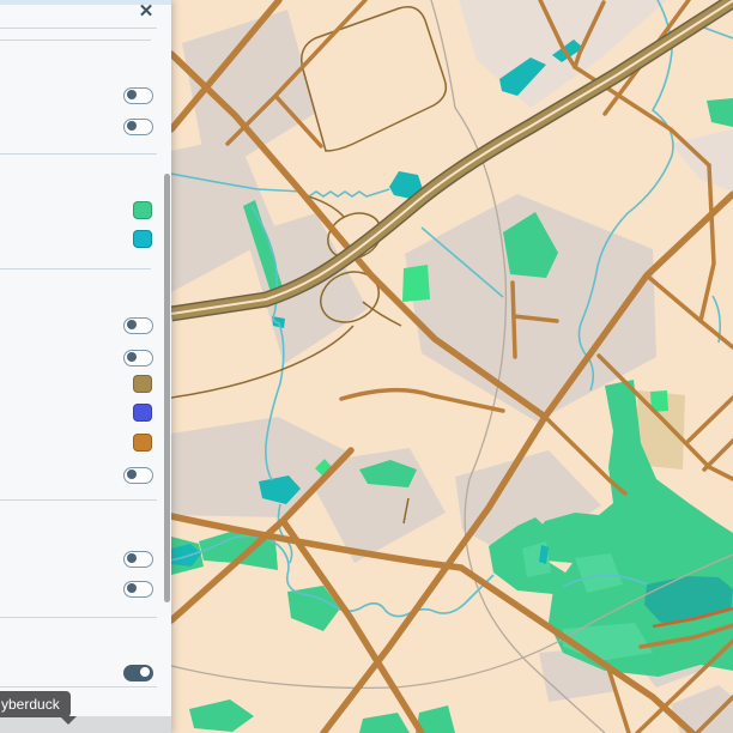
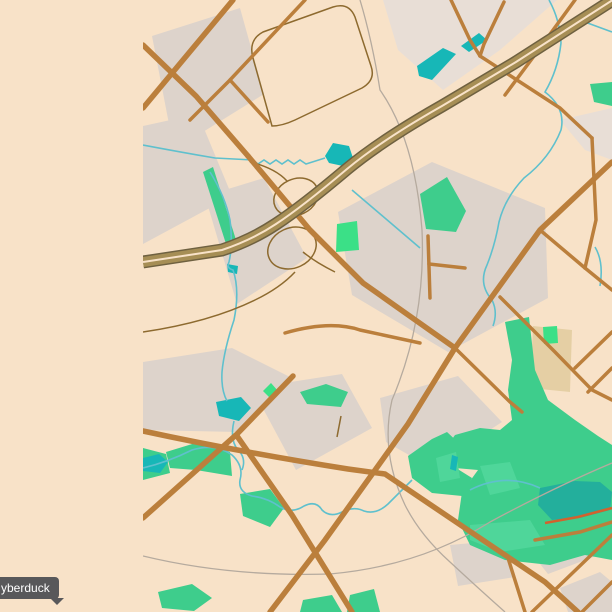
- ✕
  yberduck
